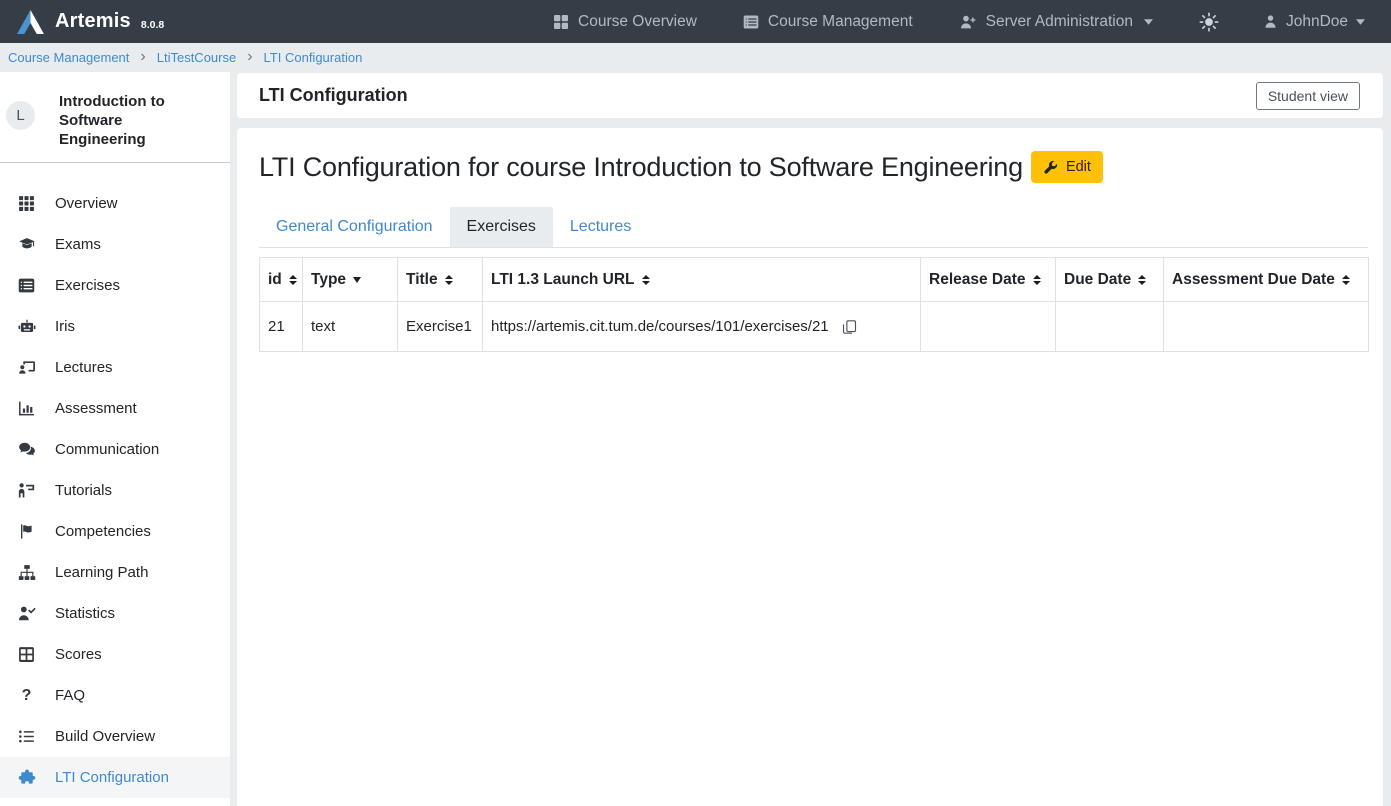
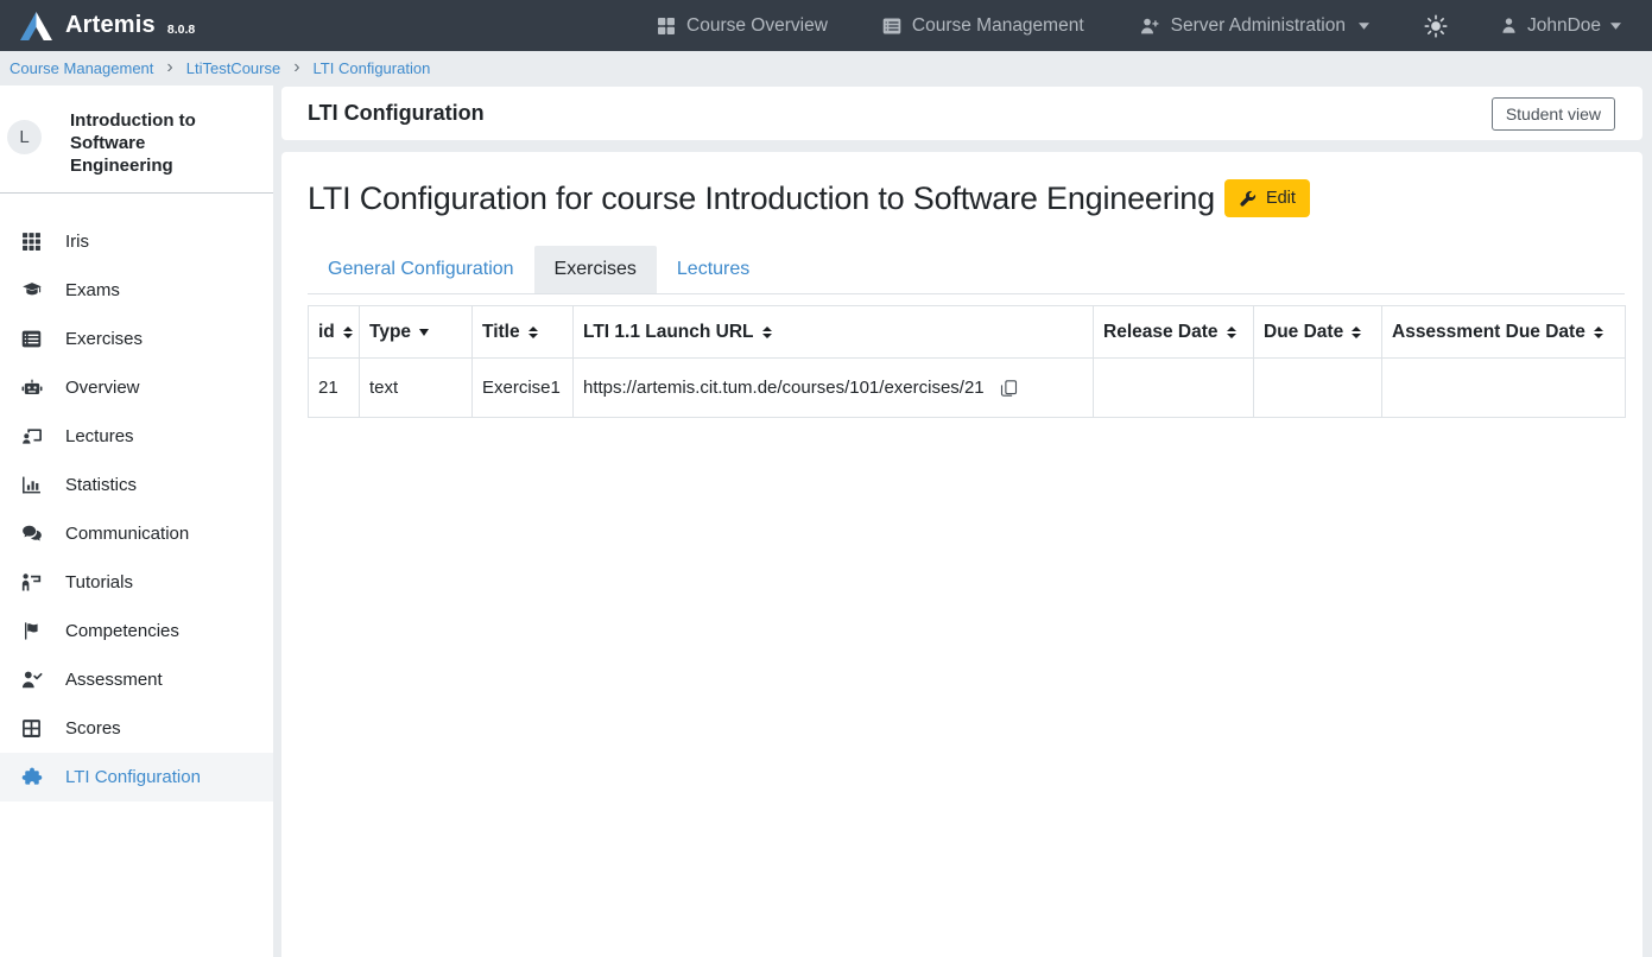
  Artemis
  8.0.8
  Course Overview
  Course Management
  Server Administration
  JohnDoe
  Course Management
  ›
  LtiTestCourse
  ›
  LTI Configuration
  L
  Introduction to Software Engineering
- Overview
+ Iris
  Exams
  Exercises
- Iris
+ Overview
  Lectures
- Assessment
+ Statistics
  Communication
  Tutorials
  Competencies
- Learning Path
- Statistics
+ Assessment
  Scores
- ?
- FAQ
- Build Overview
  LTI Configuration
  LTI Configuration
  Student view
  LTI Configuration for course Introduction to Software Engineering
  Edit
  General Configuration
  Exercises
  Lectures
- id	Type	Title	LTI 1.3 Launch URL	Release Date	Due Date	Assessment Due Date
+ id	Type	Title	LTI 1.1 Launch URL	Release Date	Due Date	Assessment Due Date
  21	text	Exercise1	https://artemis.cit.tum.de/courses/101/exercises/21
